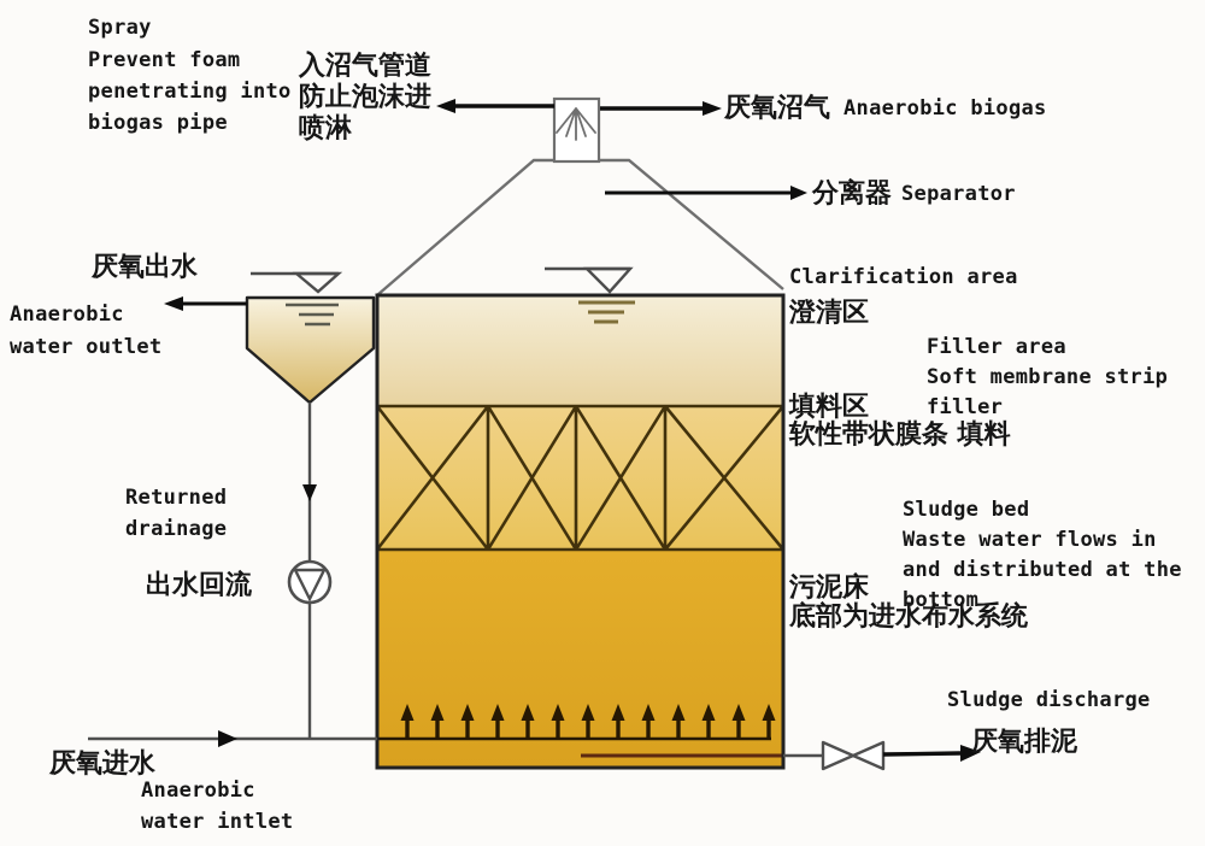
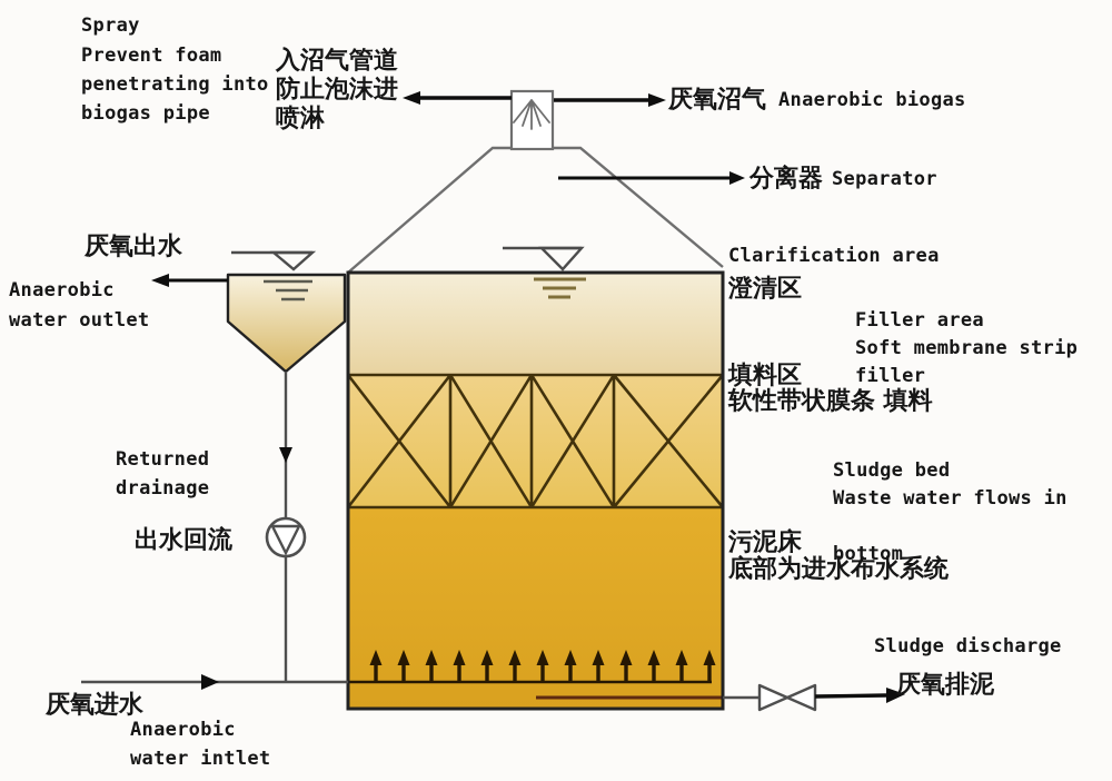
  Spray
  Prevent foam
  penetrating into
  biogas pipe
  入沼气管道
  防止泡沫进
  喷淋
  厌氧沼气
  Anaerobic biogas
  分离器
  Separator
  厌氧出水
  Anaerobic
  water outlet
  Clarification area
  澄清区
  Filler area
  Soft membrane strip
  filler
  填料区
  软性带状膜条 填料
  Returned
  drainage
  出水回流
  Sludge bed
  Waste water flows in
- and distributed at the
  bottom
  污泥床
  底部为进水布水系统
  厌氧进水
  Anaerobic
  water intlet
  Sludge discharge
  厌氧排泥
